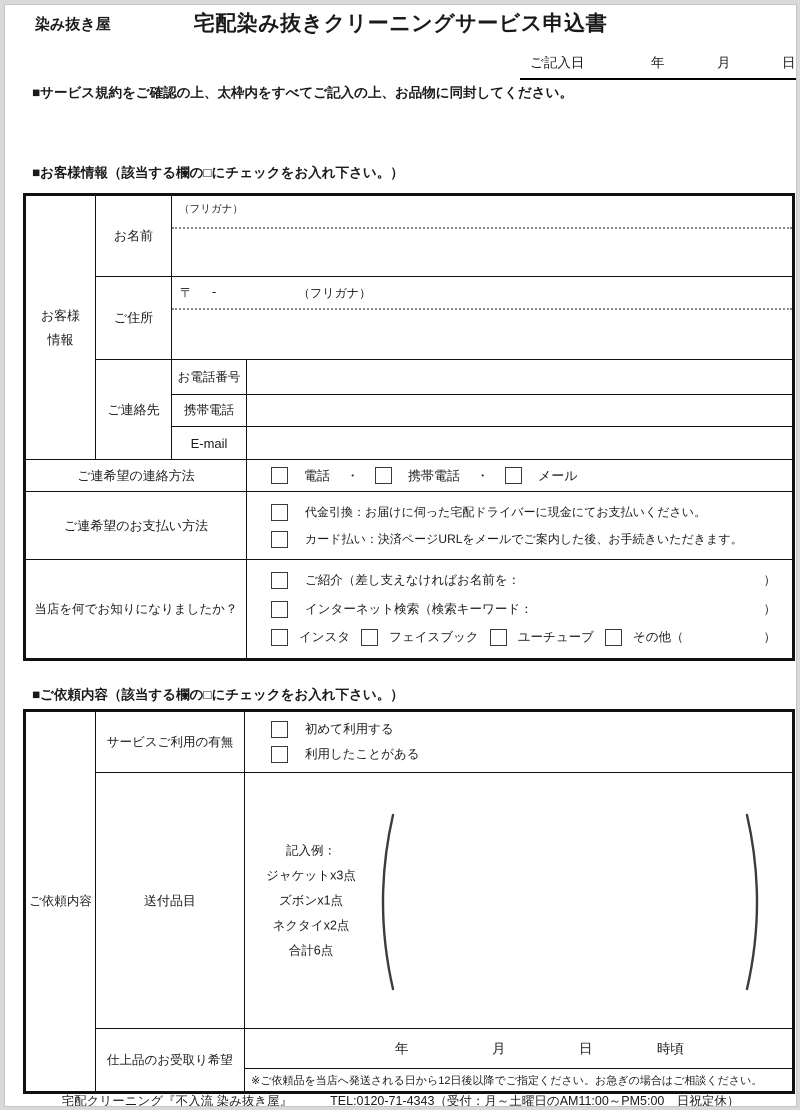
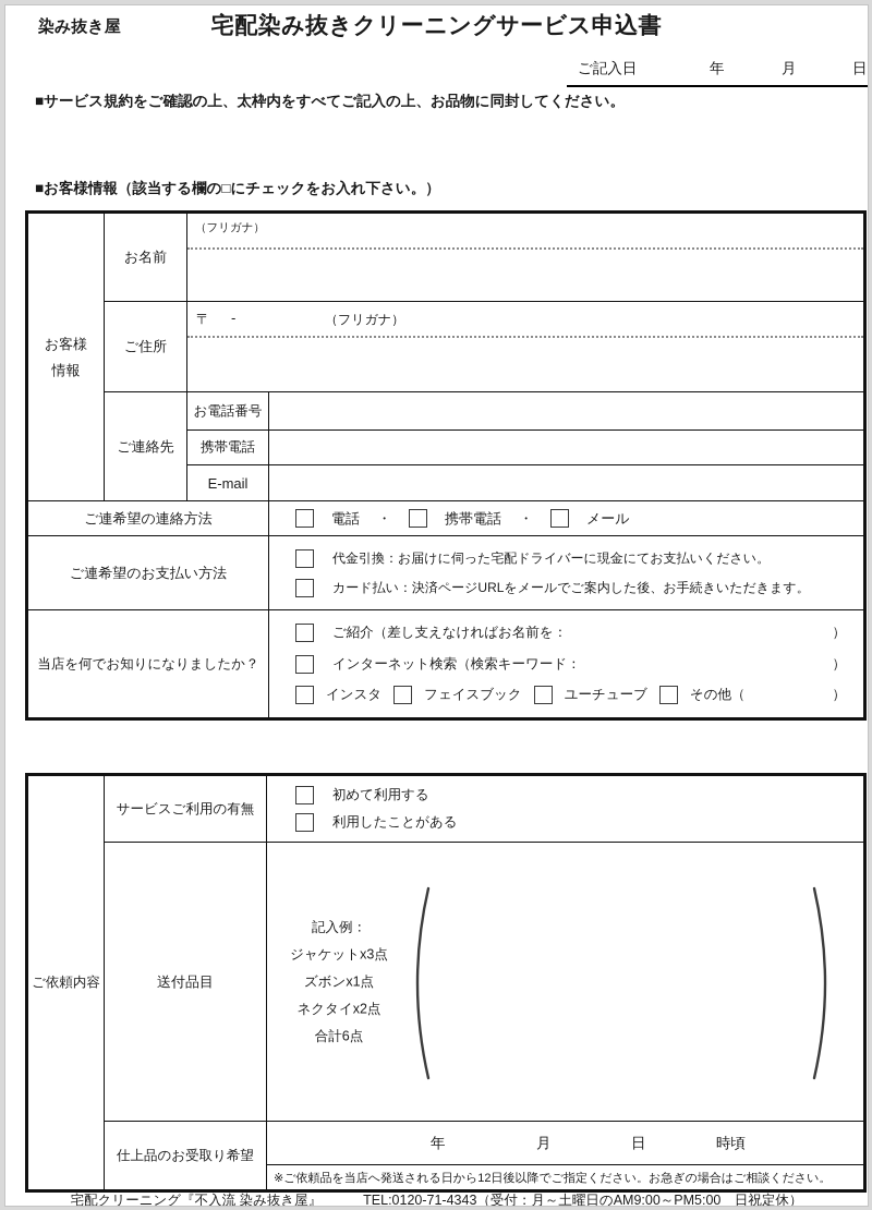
  染み抜き屋
  宅配染み抜きクリーニングサービス申込書
  ご記入日
  年
  月
  日
  ■サービス規約をご確認の上、太枠内をすべてご記入の上、お品物に同封してください。
  ■お客様情報（該当する欄の□にチェックをお入れ下さい。）
  お客様情報	お名前	（フリガナ）
  ご住所	〒 - （フリガナ）
  ご連絡先	お電話番号
  携帯電話
  E-mail
  ご連希望の連絡方法	電話 ・ 携帯電話 ・ メール
  ご連希望のお支払い方法	代金引換：お届けに伺った宅配ドライバーに現金にてお支払いください。 カード払い：決済ページURLをメールでご案内した後、お手続きいただきます。
  当店を何でお知りになりましたか？	ご紹介（差し支えなければお名前を： ） インターネット検索（検索キーワード： ） インスタ フェイスブック ユーチューブ その他（ ）
- ■ご依頼内容（該当する欄の□にチェックをお入れ下さい。）
  ご依頼内容	サービスご利用の有無	初めて利用する 利用したことがある
  送付品目	記入例： ジャケットx3点 ズボンx1点 ネクタイx2点 合計6点
  仕上品のお受取り希望	年 月 日 時頃 ※ご依頼品を当店へ発送される日から12日後以降でご指定ください。お急ぎの場合はご相談ください。
  宅配クリーニング『不入流 染み抜き屋』
- TEL:0120-71-4343（受付：月～土曜日のAM11:00～PM5:00 日祝定休）
+ TEL:0120-71-4343（受付：月～土曜日のAM9:00～PM5:00 日祝定休）
